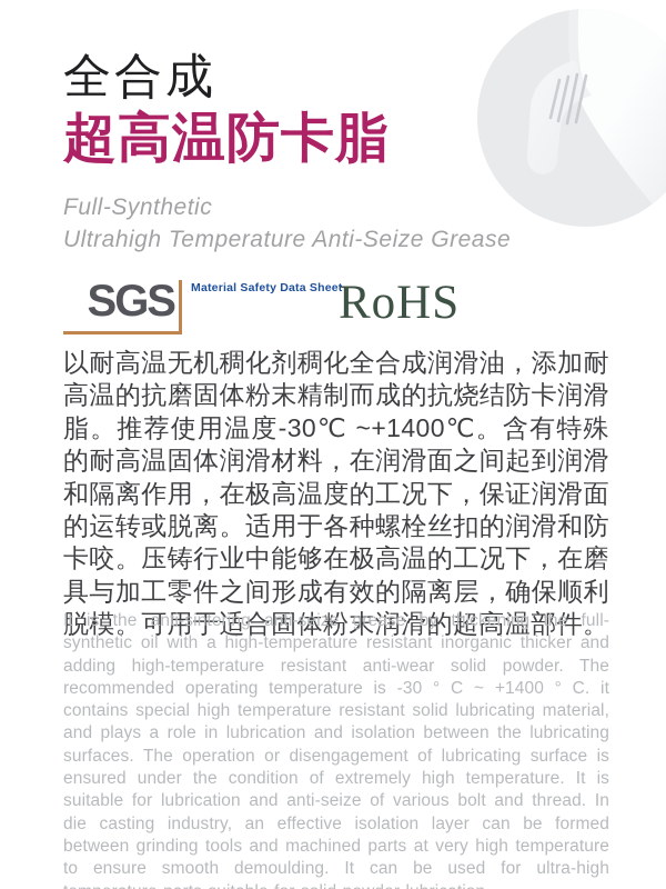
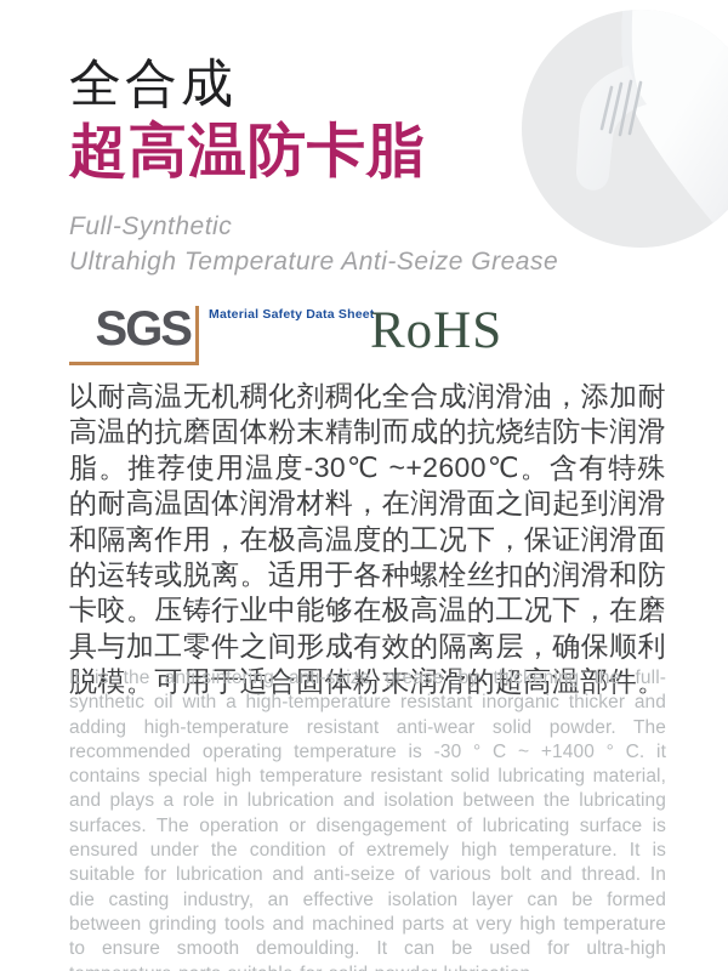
  全合成
  超高温防卡脂
  Full-Synthetic
  Ultrahigh Temperature Anti-Seize Grease
  SGS
  Material Safety Data Sheet
  RoHS
- 以耐高温无机稠化剂稠化全合成润滑油，添加耐高温的抗磨固体粉末精制而成的抗烧结防卡润滑脂。推荐使用温度-30℃ ~+1400℃。含有特殊的耐高温固体润滑材料，在润滑面之间起到润滑和隔离作用，在极高温度的工况下，保证润滑面的运转或脱离。适用于各种螺栓丝扣的润滑和防卡咬。压铸行业中能够在极高温的工况下，在磨具与加工零件之间形成有效的隔离层，确保顺利脱模。可用于适合固体粉末润滑的超高温部件。
+ 以耐高温无机稠化剂稠化全合成润滑油，添加耐高温的抗磨固体粉末精制而成的抗烧结防卡润滑脂。推荐使用温度-30℃ ~+2600℃。含有特殊的耐高温固体润滑材料，在润滑面之间起到润滑和隔离作用，在极高温度的工况下，保证润滑面的运转或脱离。适用于各种螺栓丝扣的润滑和防卡咬。压铸行业中能够在极高温的工况下，在磨具与加工零件之间形成有效的隔离层，确保顺利脱模。可用于适合固体粉末润滑的超高温部件。
  It is the anti-sintering anti-seize grease by thickening the full-synthetic oil with a high-temperature resistant inorganic thicker and adding high-temperature resistant anti-wear solid powder. The recommended operating temperature is -30 ° C ~ +1400 ° C. it contains special high temperature resistant solid lubricating material, and plays a role in lubrication and isolation between the lubricating surfaces. The operation or disengagement of lubricating surface is ensured under the condition of extremely high temperature. It is suitable for lubrication and anti-seize of various bolt and thread. In die casting industry, an effective isolation layer can be formed between grinding tools and machined parts at very high temperature to ensure smooth demoulding. It can be used for ultra-high
